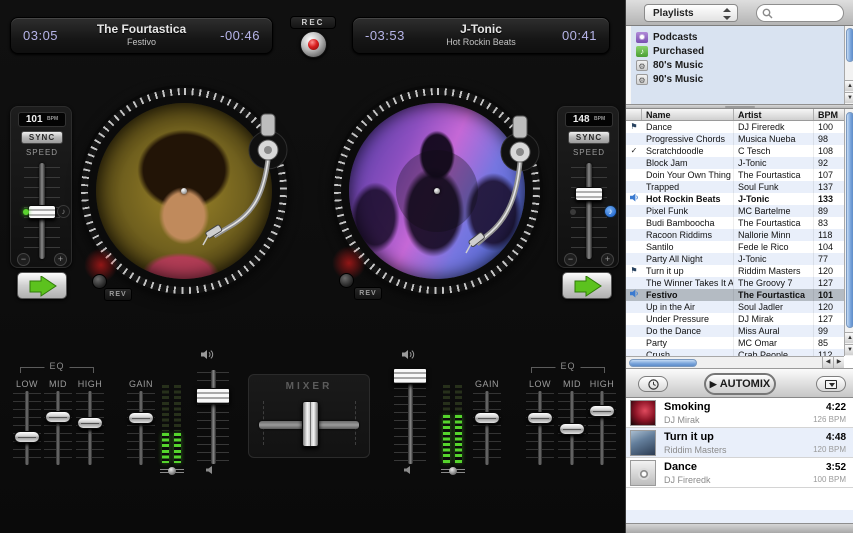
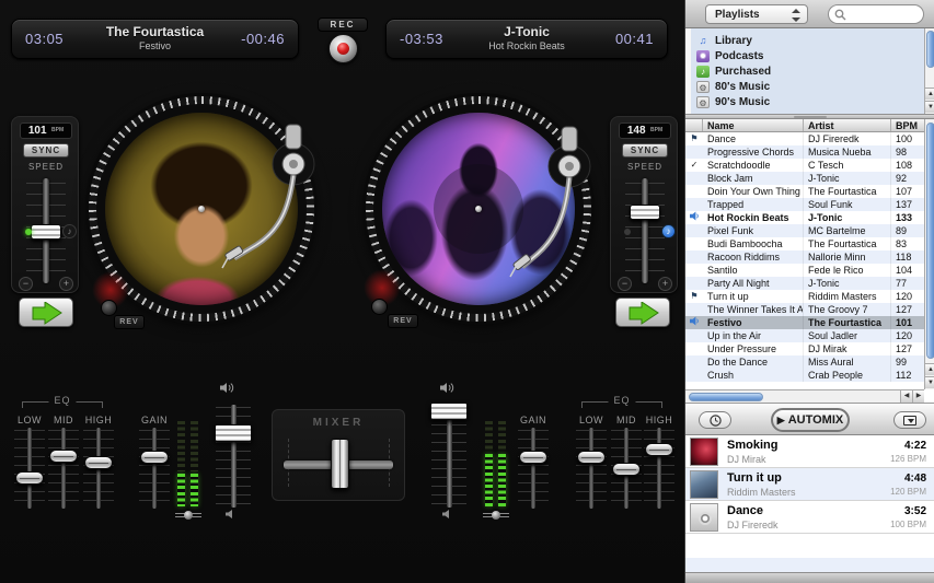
  03:05
  The Fourtastica
  Festivo
  -00:46
  REC
  -03:53
  J-Tonic
  Hot Rockin Beats
  00:41
  SYNC
  SPEED
  ♪
  −
  +
  SYNC
  SPEED
  ♪
  −
  +
  EQ
  LOW
  MID
  HIGH
  GAIN
  MIXER
  GAIN
  EQ
  LOW
  MID
  HIGH
  Playlists
+ ♫
+ Library
  Podcasts
  ♪
  Purchased
  ⚙
  80's Music
  ⚙
  90's Music
  Name
  Artist
  BPM
  ⚑
  Dance
  DJ Fireredk
  100
  Progressive Chords
  Musica Nueba
  98
  ✓
  Scratchdoodle
  C Tesch
  108
  Block Jam
  J-Tonic
  92
  Doin Your Own Thing
  The Fourtastica
  107
  Trapped
  Soul Funk
  137
  Hot Rockin Beats
  J-Tonic
  133
  Pixel Funk
  MC Bartelme
  89
  Budi Bamboocha
  The Fourtastica
  83
  Racoon Riddims
  Nallorie Minn
  118
  Santilo
  Fede le Rico
  104
  Party All Night
  J-Tonic
  77
  ⚑
  Turn it up
  Riddim Masters
  120
  The Winner Takes It A
  The Groovy 7
  127
  Festivo
  The Fourtastica
  101
  Up in the Air
  Soul Jadler
  120
  Under Pressure
  DJ Mirak
  127
  Do the Dance
  Miss Aural
  99
- Party
- MC Omar
- 85
  Crush
  Crab People
  112
  ▶ AUTOMIX
  Smoking
  DJ Mirak
  4:22
  126 BPM
  Turn it up
  Riddim Masters
  4:48
  120 BPM
  Dance
  DJ Fireredk
  3:52
  100 BPM
